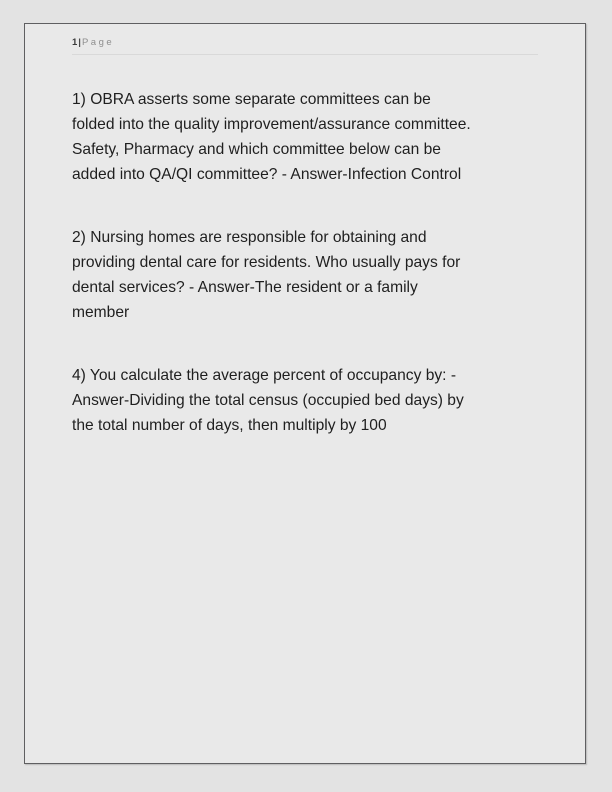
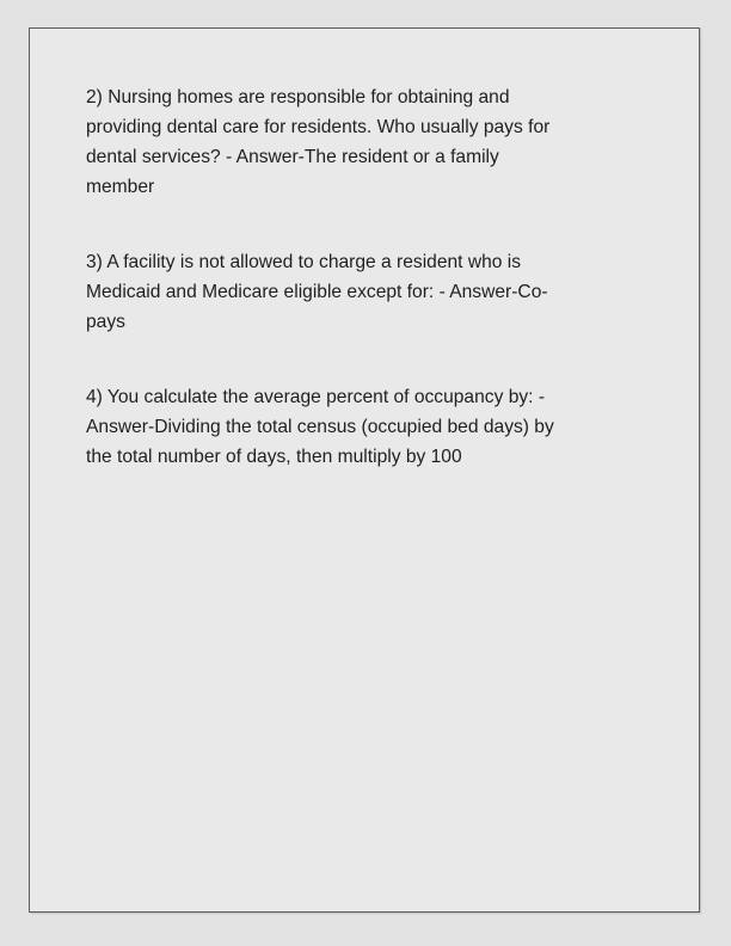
- 1|Page
- 1) OBRA asserts some separate committees can be
- folded into the quality improvement/assurance committee.
- Safety, Pharmacy and which committee below can be
- added into QA/QI committee? - Answer-Infection Control
  2) Nursing homes are responsible for obtaining and
  providing dental care for residents. Who usually pays for
  dental services? - Answer-The resident or a family
  member
+ 3) A facility is not allowed to charge a resident who is
+ Medicaid and Medicare eligible except for: - Answer-Co-
+ pays
  4) You calculate the average percent of occupancy by: -
  Answer-Dividing the total census (occupied bed days) by
  the total number of days, then multiply by 100
